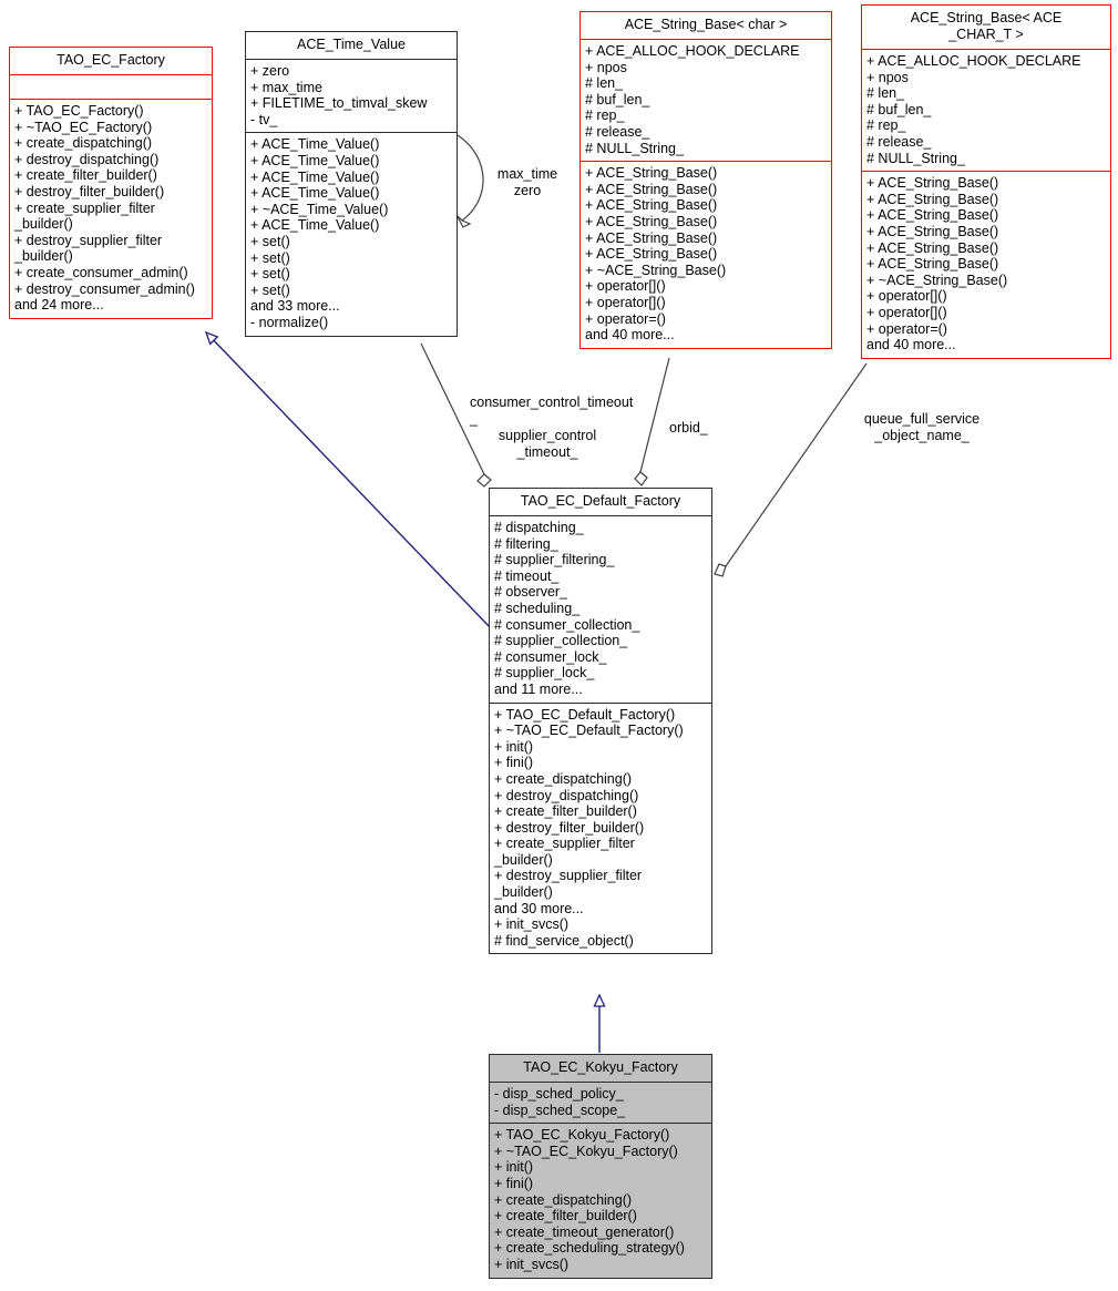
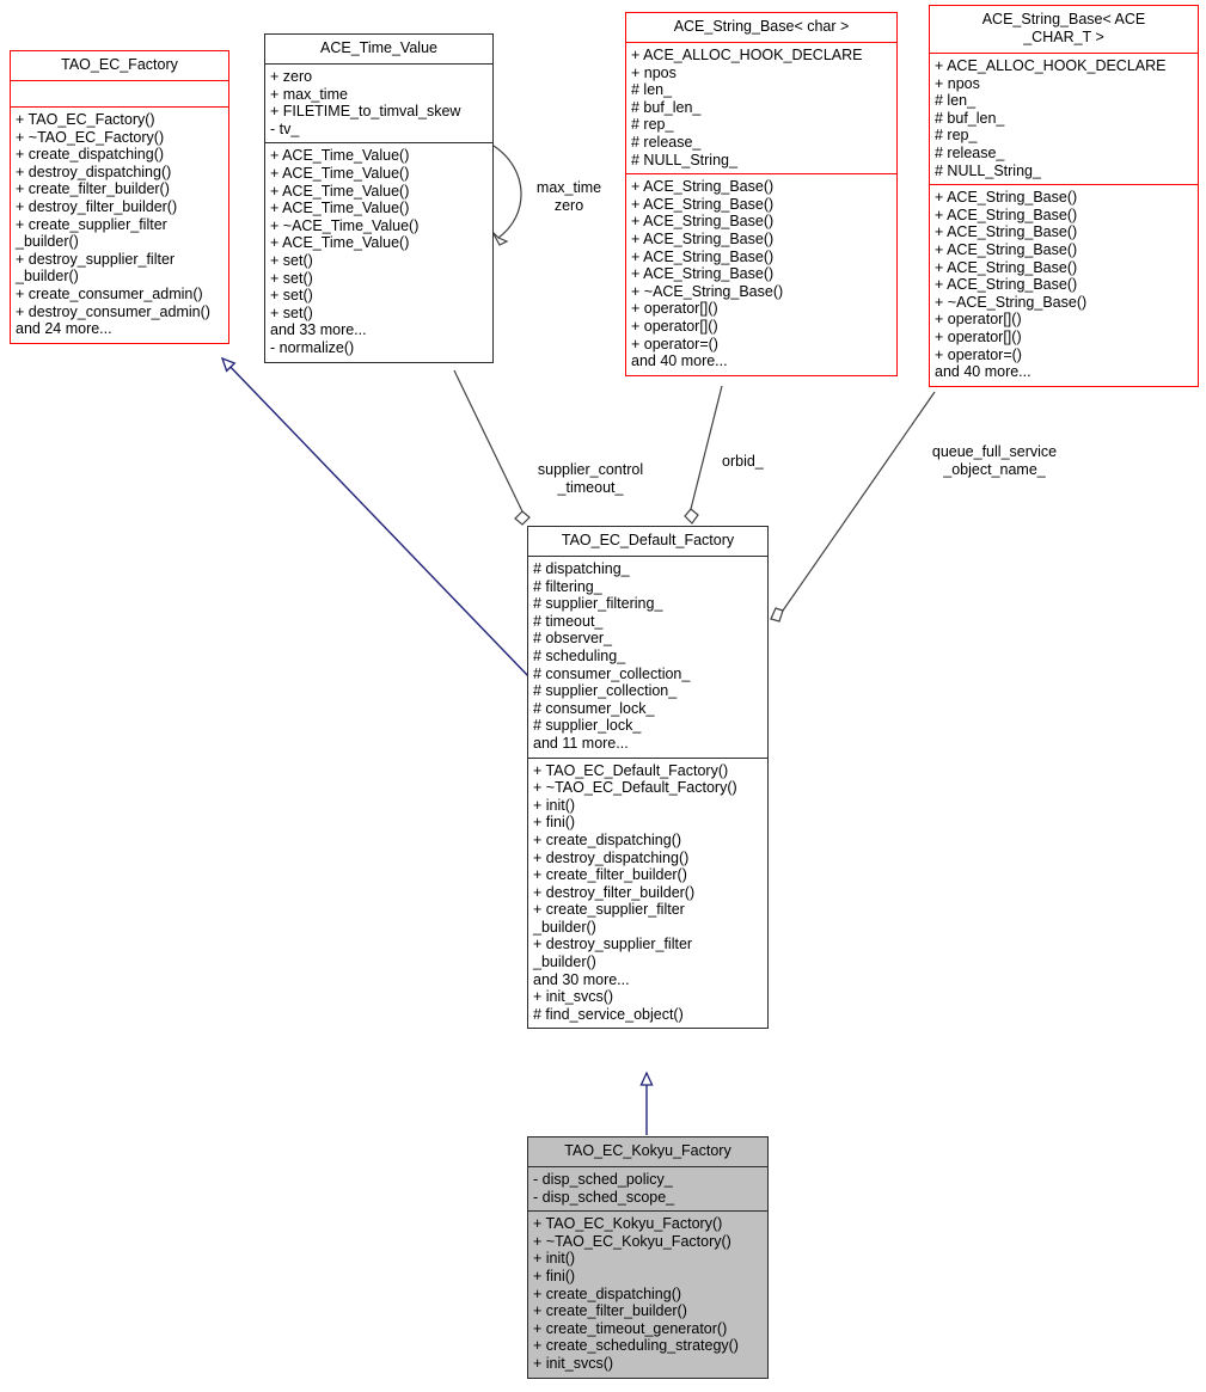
  TAO_EC_Factory
  + TAO_EC_Factory()
  + ~TAO_EC_Factory()
  + create_dispatching()
  + destroy_dispatching()
  + create_filter_builder()
  + destroy_filter_builder()
  + create_supplier_filter
  _builder()
  + destroy_supplier_filter
  _builder()
  + create_consumer_admin()
  + destroy_consumer_admin()
  and 24 more...
  ACE_Time_Value
  + zero
  + max_time
  + FILETIME_to_timval_skew
  - tv_
  + ACE_Time_Value()
  + ACE_Time_Value()
  + ACE_Time_Value()
  + ACE_Time_Value()
  + ~ACE_Time_Value()
  + ACE_Time_Value()
  + set()
  + set()
  + set()
  + set()
  and 33 more...
  - normalize()
  ACE_String_Base< char >
  + ACE_ALLOC_HOOK_DECLARE
  + npos
  # len_
  # buf_len_
  # rep_
  # release_
  # NULL_String_
  + ACE_String_Base()
  + ACE_String_Base()
  + ACE_String_Base()
  + ACE_String_Base()
  + ACE_String_Base()
  + ACE_String_Base()
  + ~ACE_String_Base()
  + operator[]()
  + operator[]()
  + operator=()
  and 40 more...
  ACE_String_Base< ACE
  _CHAR_T >
  + ACE_ALLOC_HOOK_DECLARE
  + npos
  # len_
  # buf_len_
  # rep_
  # release_
  # NULL_String_
  + ACE_String_Base()
  + ACE_String_Base()
  + ACE_String_Base()
  + ACE_String_Base()
  + ACE_String_Base()
  + ACE_String_Base()
  + ~ACE_String_Base()
  + operator[]()
  + operator[]()
  + operator=()
  and 40 more...
  TAO_EC_Default_Factory
  # dispatching_
  # filtering_
  # supplier_filtering_
  # timeout_
  # observer_
  # scheduling_
  # consumer_collection_
  # supplier_collection_
  # consumer_lock_
  # supplier_lock_
  and 11 more...
  + TAO_EC_Default_Factory()
  + ~TAO_EC_Default_Factory()
  + init()
  + fini()
  + create_dispatching()
  + destroy_dispatching()
  + create_filter_builder()
  + destroy_filter_builder()
  + create_supplier_filter
  _builder()
  + destroy_supplier_filter
  _builder()
  and 30 more...
  + init_svcs()
  # find_service_object()
  TAO_EC_Kokyu_Factory
  - disp_sched_policy_
  - disp_sched_scope_
  + TAO_EC_Kokyu_Factory()
  + ~TAO_EC_Kokyu_Factory()
  + init()
  + fini()
  + create_dispatching()
  + create_filter_builder()
  + create_timeout_generator()
  + create_scheduling_strategy()
  + init_svcs()
  max_time
  zero
- consumer_control_timeout
- _
  supplier_control
  _timeout_
  orbid_
  queue_full_service
  _object_name_
